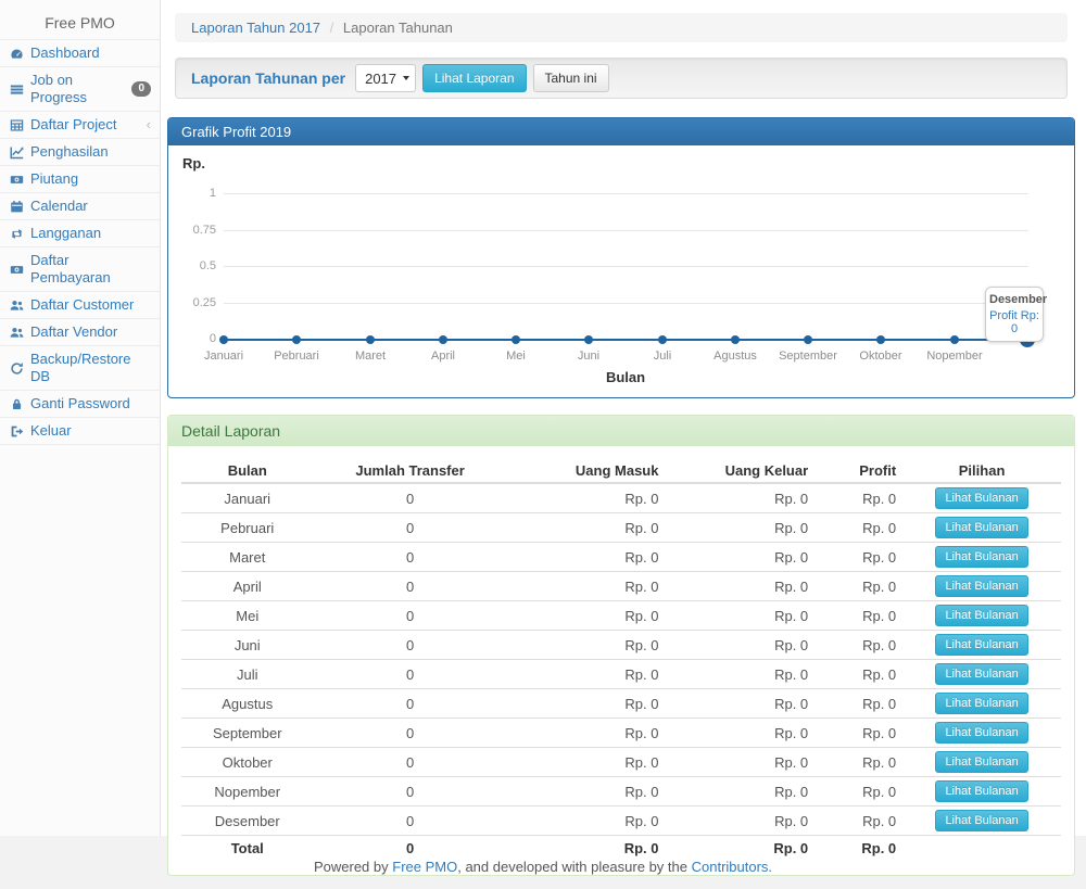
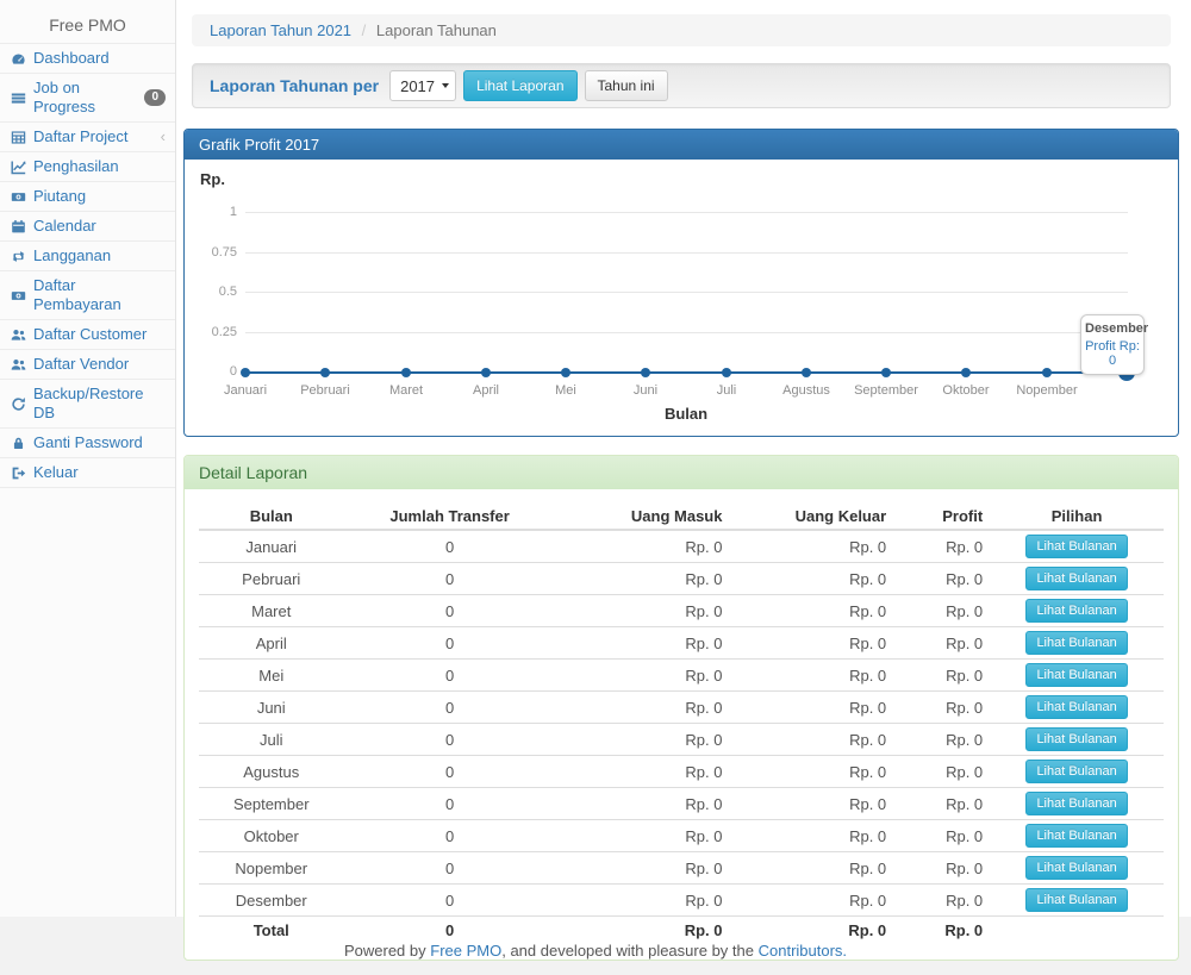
  Free PMO
  Dashboard
  Job on Progress
  0
  Daftar Project
  ‹
  Penghasilan
  Piutang
  Calendar
  Langganan
  Daftar Pembayaran
  Daftar Customer
  Daftar Vendor
  Backup/Restore DB
  Ganti Password
  Keluar
- Laporan Tahun 2017 / Laporan Tahunan
+ Laporan Tahun 2021 / Laporan Tahunan
  Laporan Tahunan per
  2017
  Lihat Laporan
  Tahun ini
- Grafik Profit 2019
+ Grafik Profit 2017
  Rp.
  1
  0.75
  0.5
  0.25
  0
  Januari
  Pebruari
  Maret
  April
  Mei
  Juni
  Juli
  Agustus
  September
  Oktober
  Nopember
  Bulan
  Desember
  Profit Rp: 0
  Detail Laporan
  Bulan	Jumlah Transfer	Uang Masuk	Uang Keluar	Profit	Pilihan
  Januari	0	Rp. 0	Rp. 0	Rp. 0	Lihat Bulanan
  Pebruari	0	Rp. 0	Rp. 0	Rp. 0	Lihat Bulanan
  Maret	0	Rp. 0	Rp. 0	Rp. 0	Lihat Bulanan
  April	0	Rp. 0	Rp. 0	Rp. 0	Lihat Bulanan
  Mei	0	Rp. 0	Rp. 0	Rp. 0	Lihat Bulanan
  Juni	0	Rp. 0	Rp. 0	Rp. 0	Lihat Bulanan
  Juli	0	Rp. 0	Rp. 0	Rp. 0	Lihat Bulanan
  Agustus	0	Rp. 0	Rp. 0	Rp. 0	Lihat Bulanan
  September	0	Rp. 0	Rp. 0	Rp. 0	Lihat Bulanan
  Oktober	0	Rp. 0	Rp. 0	Rp. 0	Lihat Bulanan
  Nopember	0	Rp. 0	Rp. 0	Rp. 0	Lihat Bulanan
  Desember	0	Rp. 0	Rp. 0	Rp. 0	Lihat Bulanan
  Total	0	Rp. 0	Rp. 0	Rp. 0
  Powered by Free PMO, and developed with pleasure by the Contributors.
